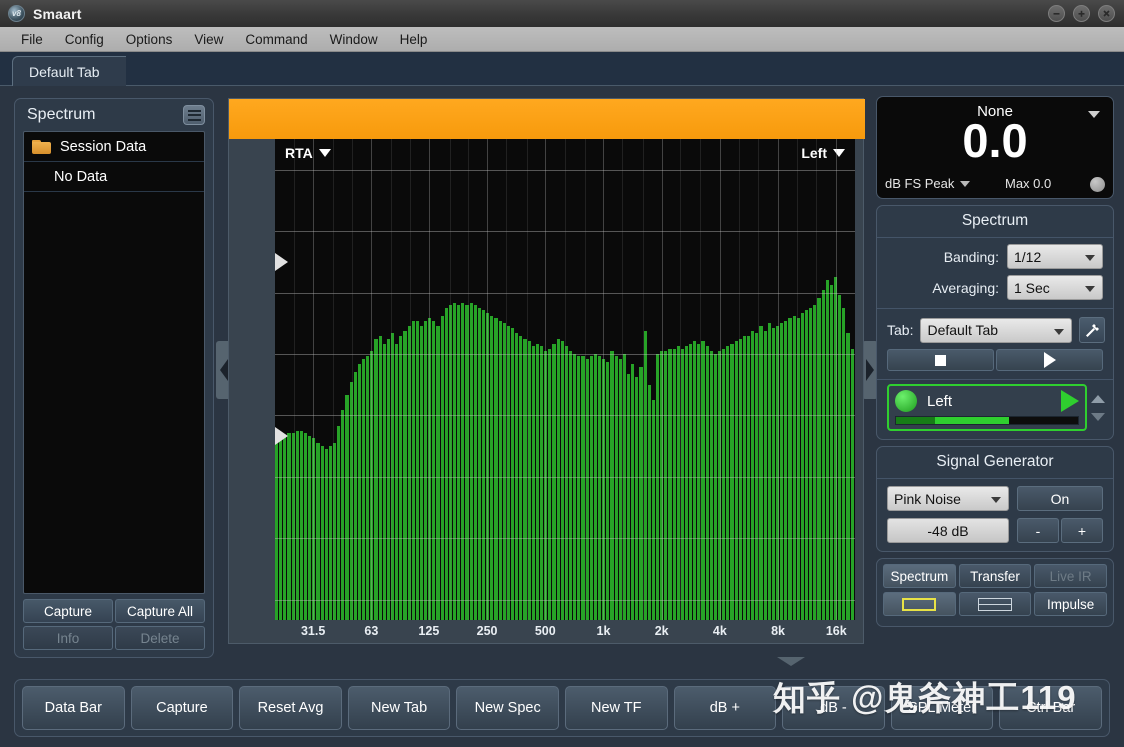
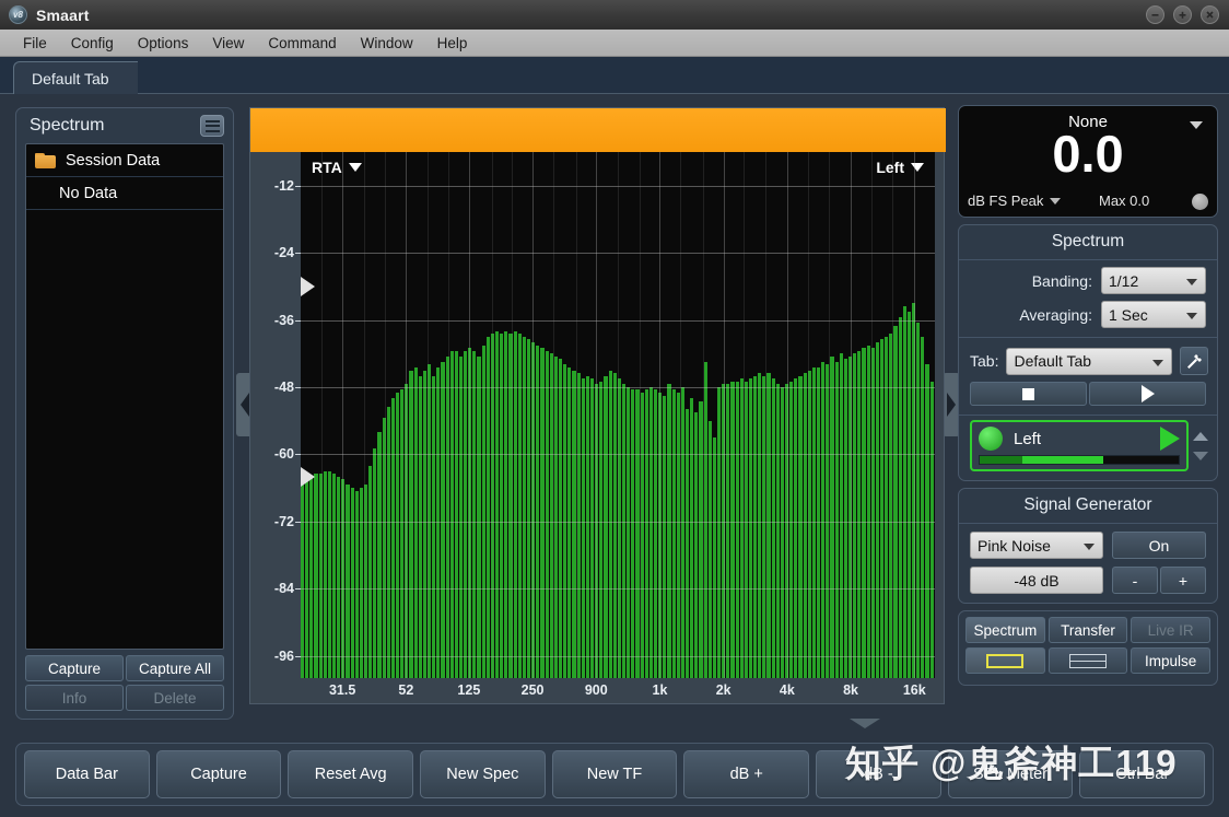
  v8
  Smaart
  File
  Config
  Options
  View
  Command
  Window
  Help
  Default Tab
  Spectrum
  Session Data
  No Data
  Capture
  Capture All
  Info
  Delete
+ -12
+ -24
+ -36
+ -48
+ -60
+ -72
+ -84
+ -96
  RTA
  Left
  31.5
- 63
+ 52
  125
  250
- 500
+ 900
  1k
  2k
  4k
  8k
  16k
  None
  0.0
  dB FS Peak
  Max 0.0
  Spectrum
  Banding:
  1/12
  Averaging:
  1 Sec
  Tab:
  Default Tab
  Left
  Signal Generator
  Pink Noise
  On
  -48 dB
  -
  +
  Spectrum
  Transfer
  Live IR
  Impulse
  Data Bar
  Capture
  Reset Avg
- New Tab
  New Spec
  New TF
  dB +
  dB -
  SPL Meter
  Ctrl Bar
  知乎 @鬼斧神工119
